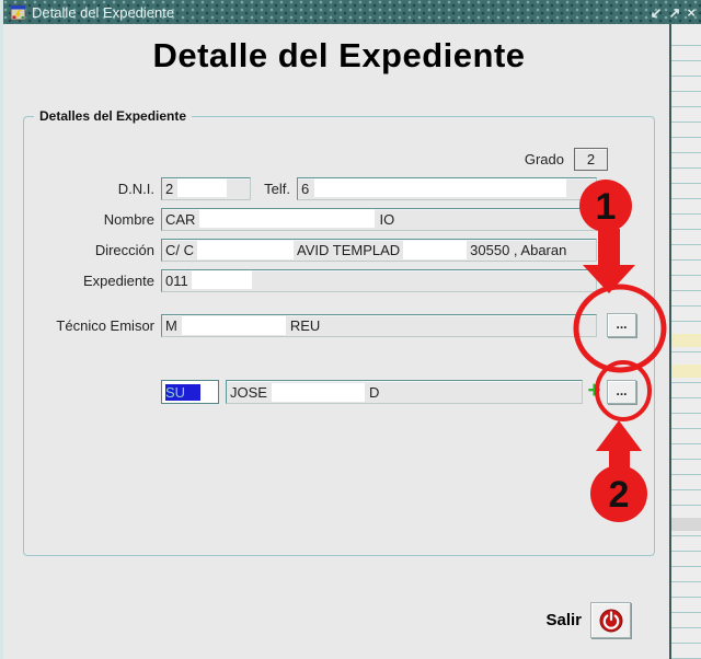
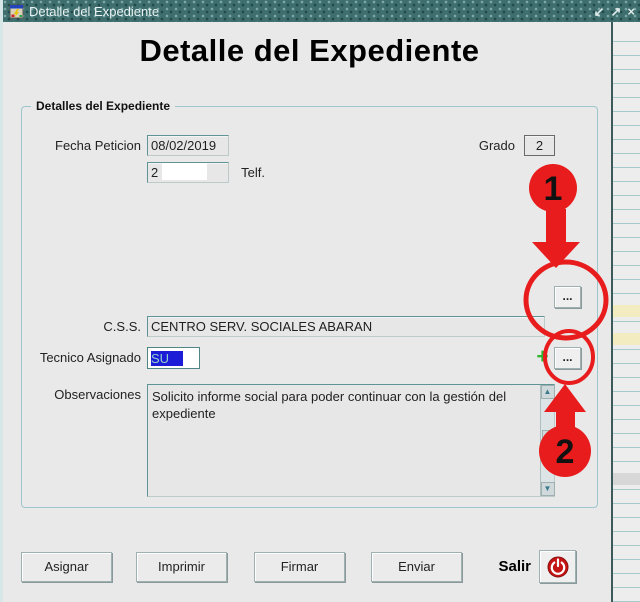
  Detalle del Expediente
  Detalles del Expediente
+ Fecha Peticion
+ 08/02/2019
  Grado
  2
- D.N.I.
  2
  Telf.
- 6
- Nombre
- CAR
- IO
- Dirección
- C/ C
- AVID TEMPLAD
- 30550 , Abaran
- Expediente
- 011
- Técnico Emisor
- M
- REU
  ...
+ C.S.S.
+ CENTRO SERV. SOCIALES ABARAN
+ Tecnico Asignado
  SU
- JOSE
- D
  +
  ...
+ Observaciones
+ Solicito informe social para poder continuar con la gestión del expediente
+ ▲
+ ▼
+ Asignar
+ Imprimir
+ Firmar
+ Enviar
  Salir
  Detalle del Expediente
  ↙
  ↗
  ×
  1
  2
